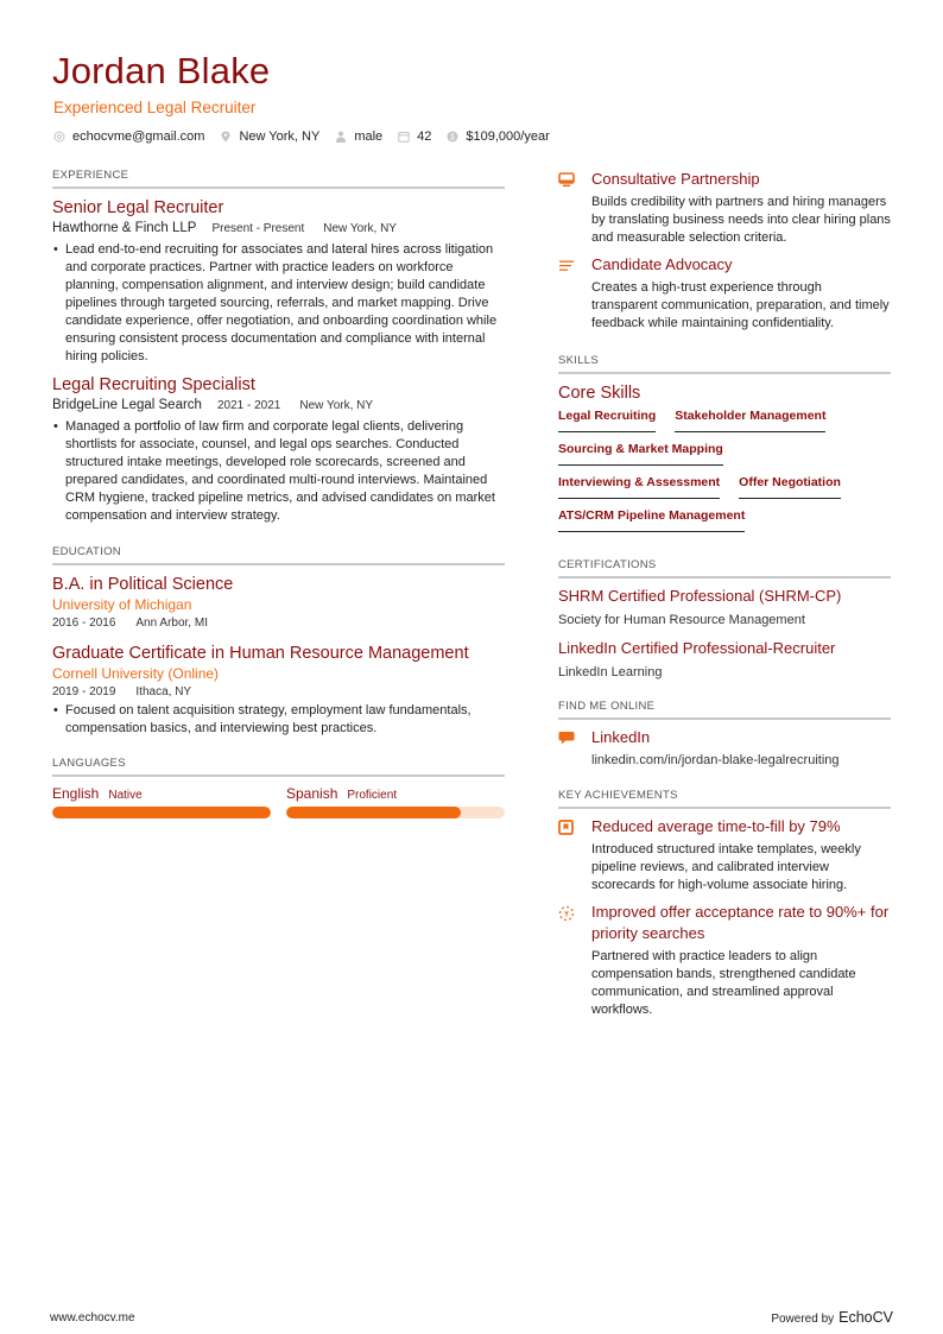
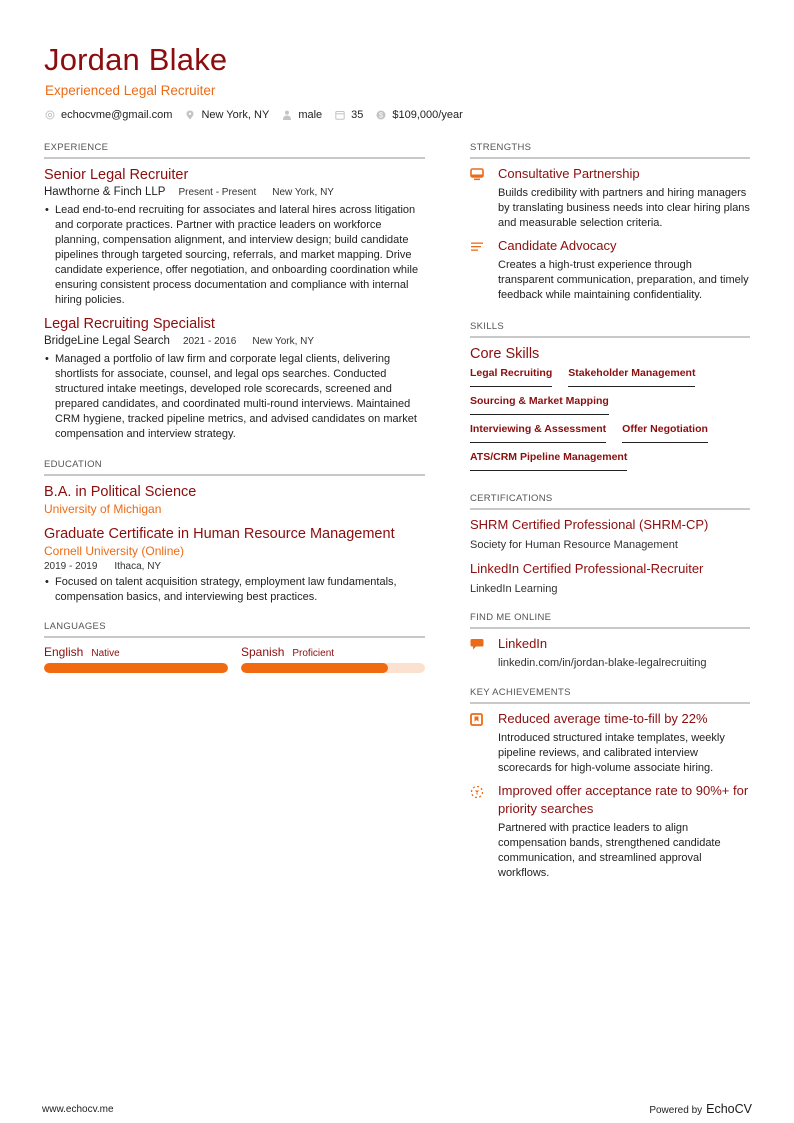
  Jordan Blake
  Experienced Legal Recruiter
  echocvme@gmail.com
  New York, NY
  male
- 42
+ 35
  $109,000/year
  EXPERIENCE
  Senior Legal Recruiter
  Hawthorne & Finch LLP
  Present - Present
  New York, NY
  Lead end-to-end recruiting for associates and lateral hires across litigation and corporate practices. Partner with practice leaders on workforce planning, compensation alignment, and interview design; build candidate pipelines through targeted sourcing, referrals, and market mapping. Drive candidate experience, offer negotiation, and onboarding coordination while ensuring consistent process documentation and compliance with internal hiring policies.
  Legal Recruiting Specialist
  BridgeLine Legal Search
- 2021 - 2021
+ 2021 - 2016
  New York, NY
  Managed a portfolio of law firm and corporate legal clients, delivering shortlists for associate, counsel, and legal ops searches. Conducted structured intake meetings, developed role scorecards, screened and prepared candidates, and coordinated multi-round interviews. Maintained CRM hygiene, tracked pipeline metrics, and advised candidates on market compensation and interview strategy.
  EDUCATION
  B.A. in Political Science
  University of Michigan
- 2016 - 2016
- Ann Arbor, MI
  Graduate Certificate in Human Resource Management
  Cornell University (Online)
  2019 - 2019
  Ithaca, NY
  Focused on talent acquisition strategy, employment law fundamentals, compensation basics, and interviewing best practices.
  LANGUAGES
  English
  Native
  Spanish
  Proficient
+ STRENGTHS
  Consultative Partnership
  Builds credibility with partners and hiring managers by translating business needs into clear hiring plans and measurable selection criteria.
  Candidate Advocacy
  Creates a high-trust experience through transparent communication, preparation, and timely feedback while maintaining confidentiality.
  SKILLS
  Core Skills
  Legal Recruiting
  Stakeholder Management
  Sourcing & Market Mapping
  Interviewing & Assessment
  Offer Negotiation
  ATS/CRM Pipeline Management
  CERTIFICATIONS
  SHRM Certified Professional (SHRM-CP)
  Society for Human Resource Management
  LinkedIn Certified Professional-Recruiter
  LinkedIn Learning
  FIND ME ONLINE
  LinkedIn
  linkedin.com/in/jordan-blake-legalrecruiting
  KEY ACHIEVEMENTS
- Reduced average time-to-fill by 79%
+ Reduced average time-to-fill by 22%
  Introduced structured intake templates, weekly pipeline reviews, and calibrated interview scorecards for high-volume associate hiring.
  Improved offer acceptance rate to 90%+ for priority searches
  Partnered with practice leaders to align compensation bands, strengthened candidate communication, and streamlined approval workflows.
  www.echocv.me
  Powered by
  EchoCV
